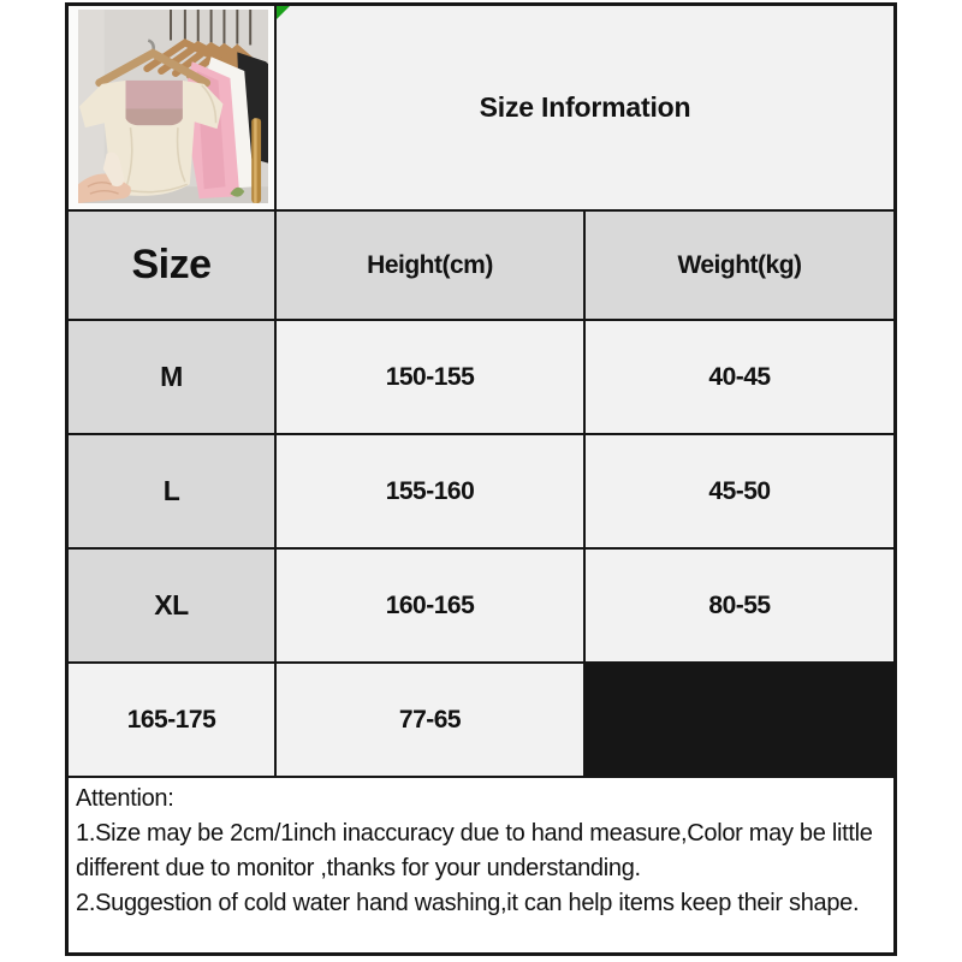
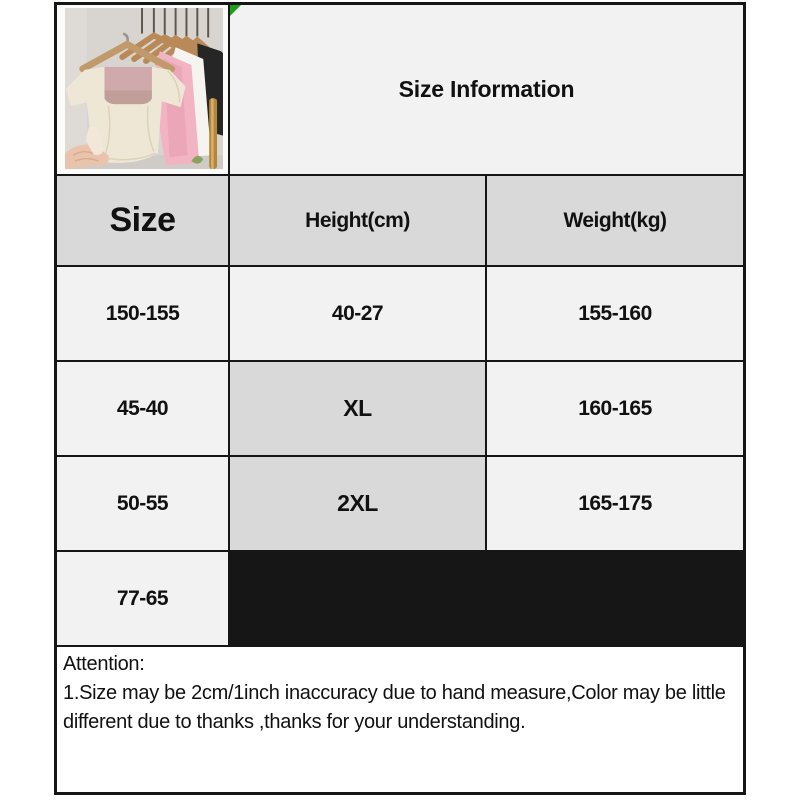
  Size Information
  Size
  Height(cm)
  Weight(kg)
- M
  150-155
- 40-45
+ 40-27
- L
  155-160
- 45-50
+ 45-40
  XL
  160-165
- 80-55
+ 50-55
+ 2XL
  165-175
  77-65
  Attention:
- 1.Size may be 2cm/1inch inaccuracy due to hand measure,Color may be little different due to monitor ,thanks for your understanding.
+ 1.Size may be 2cm/1inch inaccuracy due to hand measure,Color may be little different due to thanks ,thanks for your understanding.
- 2.Suggestion of cold water hand washing,it can help items keep their shape.
